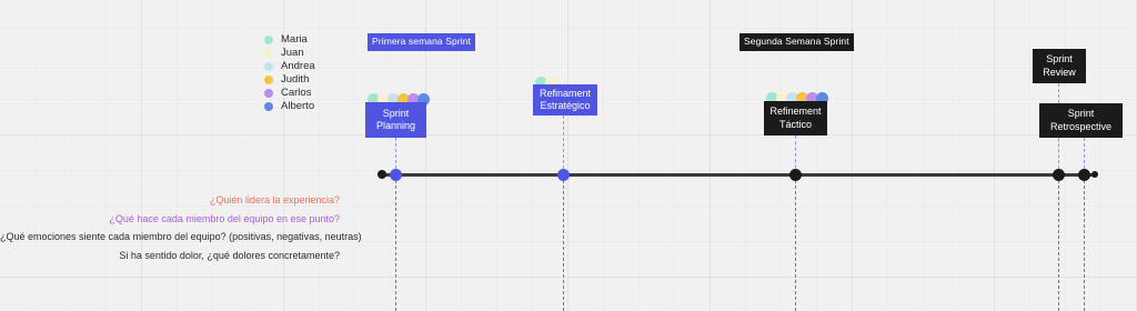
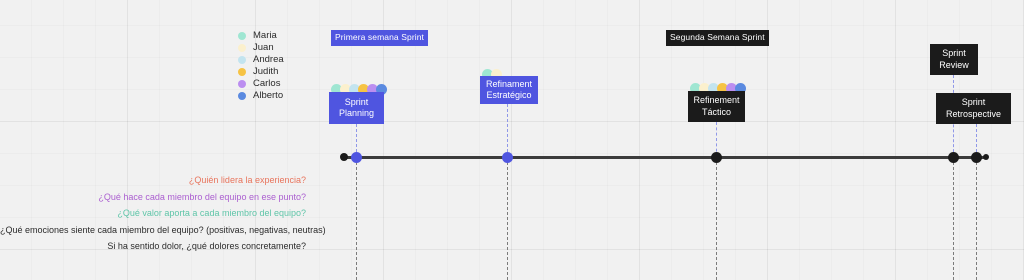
  Maria
  Juan
  Andrea
  Judith
  Carlos
  Alberto
  Primera semana Sprint
  Segunda Semana Sprint
  Sprint
  Planning
  Refinament
  Estratégico
  Refinement
  Táctico
  Sprint
  Review
  Sprint
  Retrospective
  ¿Quién lidera la experiencia?
  ¿Qué hace cada miembro del equipo en ese punto?
+ ¿Qué valor aporta a cada miembro del equipo?
  ¿Qué emociones siente cada miembro del equipo? (positivas, negativas, neutras)
  Si ha sentido dolor, ¿qué dolores concretamente?
